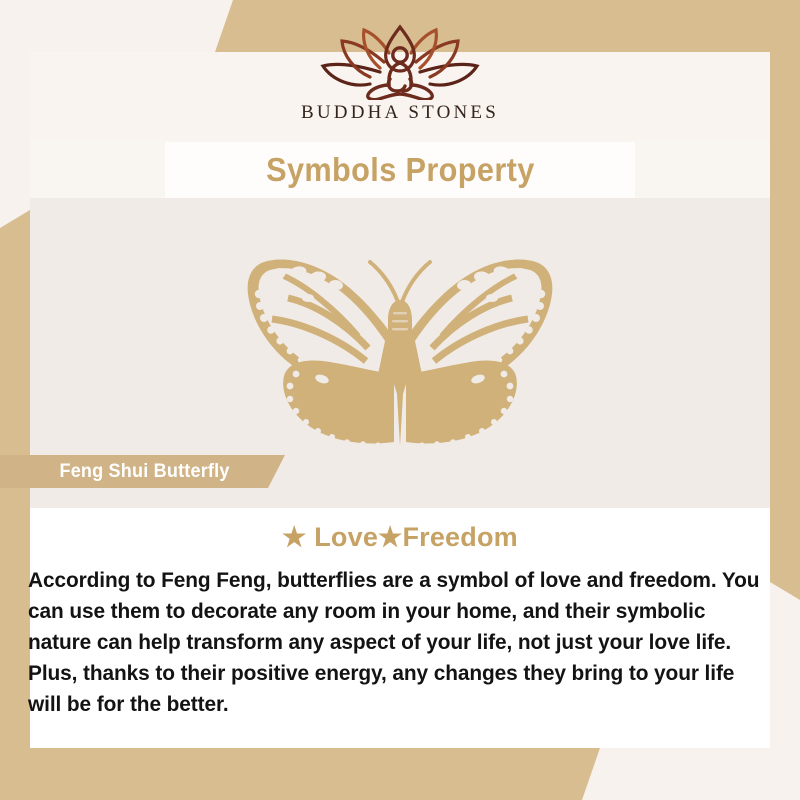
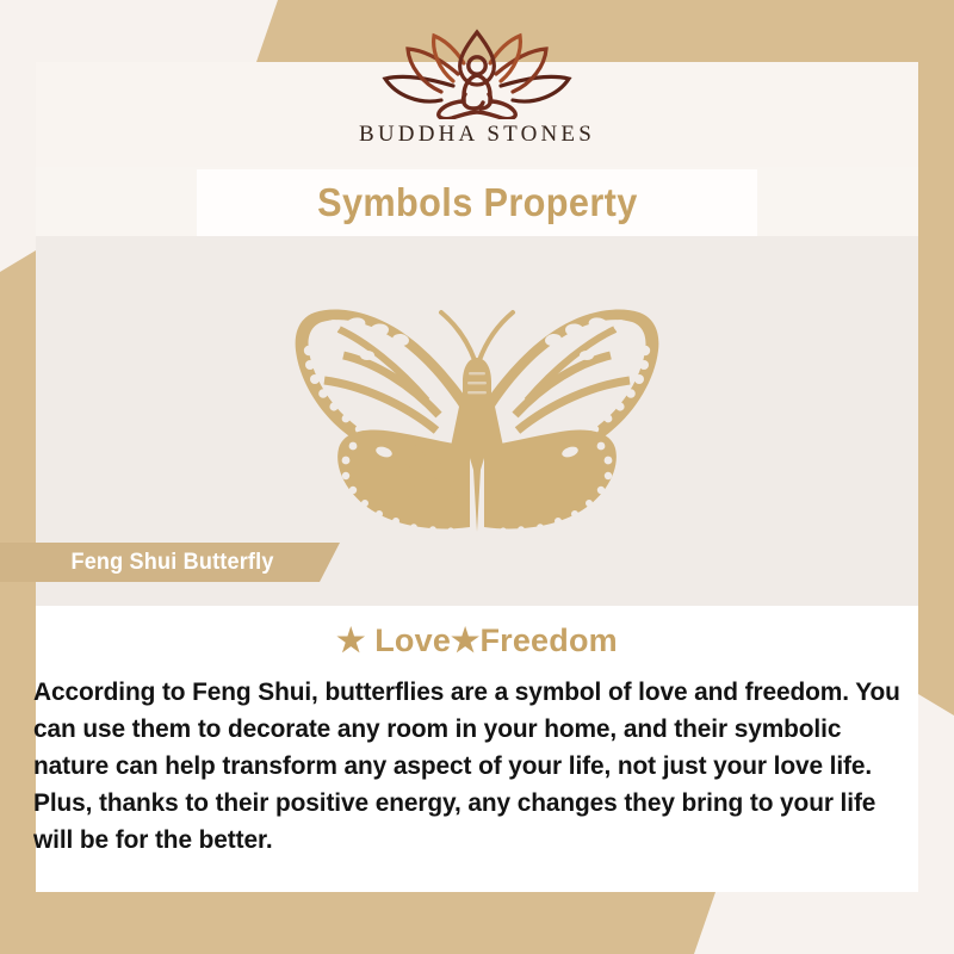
  BUDDHA STONES
  Symbols Property
  Feng Shui Butterfly
  ★ Love★Freedom
- According to Feng Feng, butterflies are a symbol of love and freedom. You can use them to decorate any room in your home, and their symbolic nature can help transform any aspect of your life, not just your love life. Plus, thanks to their positive energy, any changes they bring to your life will be for the better.
+ According to Feng Shui, butterflies are a symbol of love and freedom. You can use them to decorate any room in your home, and their symbolic nature can help transform any aspect of your life, not just your love life. Plus, thanks to their positive energy, any changes they bring to your life will be for the better.
